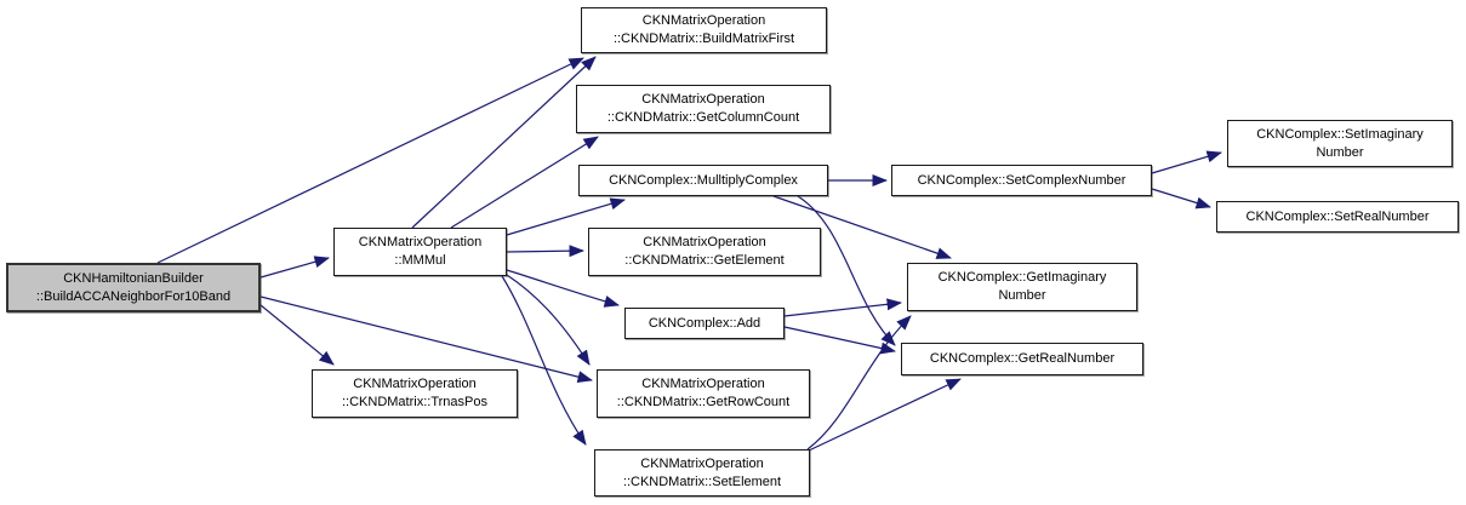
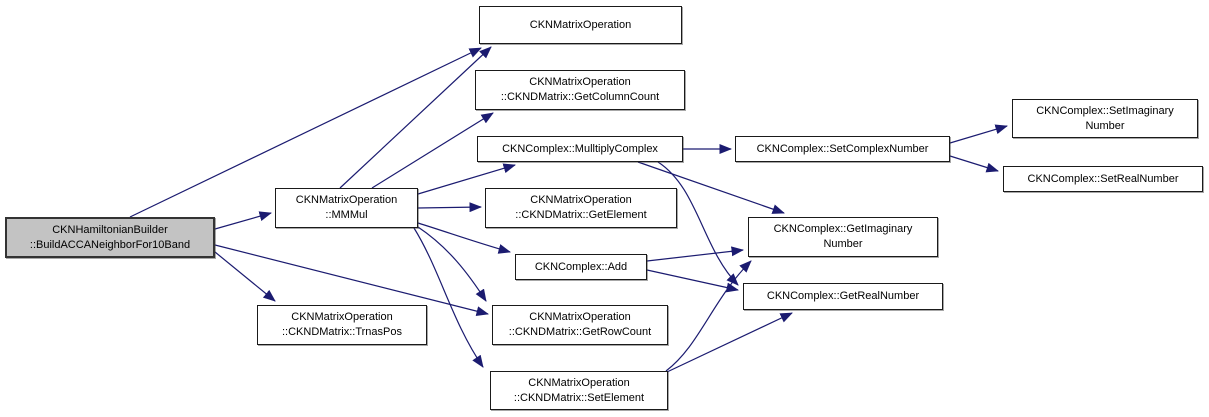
  CKNHamiltonianBuilder
  ::BuildACCANeighborFor10Band
  CKNMatrixOperation
  ::MMMul
  CKNMatrixOperation
- ::CKNDMatrix::BuildMatrixFirst
  CKNMatrixOperation
  ::CKNDMatrix::GetColumnCount
  CKNComplex::MulltiplyComplex
  CKNMatrixOperation
  ::CKNDMatrix::GetElement
  CKNComplex::Add
  CKNMatrixOperation
  ::CKNDMatrix::GetRowCount
  CKNMatrixOperation
  ::CKNDMatrix::TrnasPos
  CKNMatrixOperation
  ::CKNDMatrix::SetElement
  CKNComplex::SetComplexNumber
  CKNComplex::SetImaginary
  Number
  CKNComplex::SetRealNumber
  CKNComplex::GetImaginary
  Number
  CKNComplex::GetRealNumber
